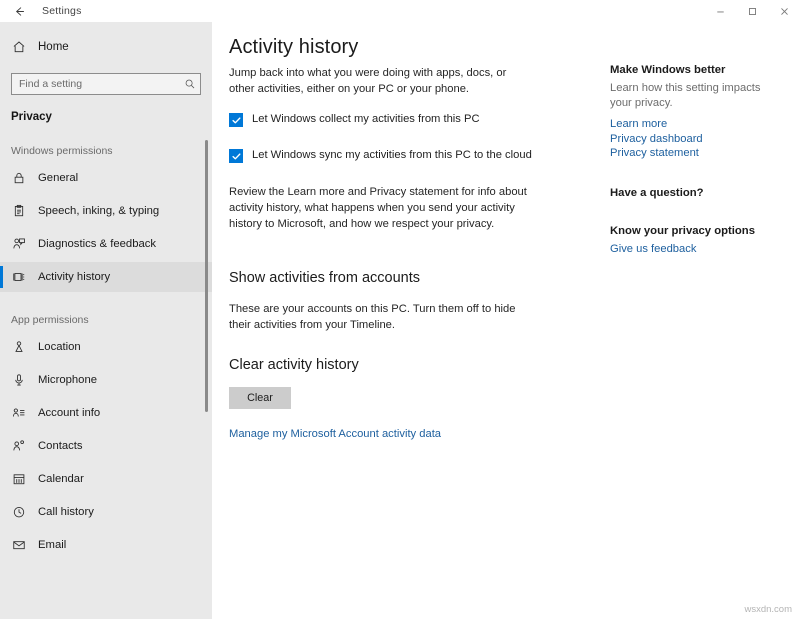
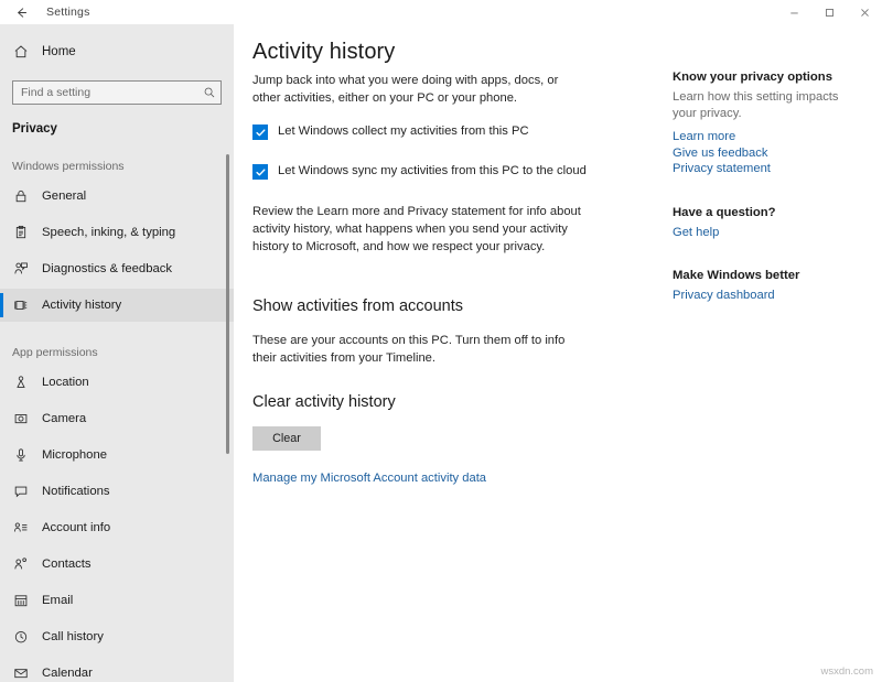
  Settings
  Home
  Find a setting
  Privacy
  Windows permissions
  General
  Speech, inking, & typing
  Diagnostics & feedback
  Activity history
  App permissions
  Location
+ Camera
  Microphone
+ Notifications
  Account info
  Contacts
- Calendar
+ Email
  Call history
- Email
+ Calendar
  Activity history
  Jump back into what you were doing with apps, docs, or other activities, either on your PC or your phone.
  Let Windows collect my activities from this PC
  Let Windows sync my activities from this PC to the cloud
  Review the Learn more and Privacy statement for info about activity history, what happens when you send your activity history to Microsoft, and how we respect your privacy.
  Show activities from accounts
- These are your accounts on this PC. Turn them off to hide their activities from your Timeline.
+ These are your accounts on this PC. Turn them off to info their activities from your Timeline.
  Clear activity history
  Clear
  Manage my Microsoft Account activity data
- Make Windows better
+ Know your privacy options
  Learn how this setting impacts your privacy.
  Learn more
- Privacy dashboard
+ Give us feedback
  Privacy statement
  Have a question?
+ Get help
- Know your privacy options
+ Make Windows better
- Give us feedback
+ Privacy dashboard
  wsxdn.com
